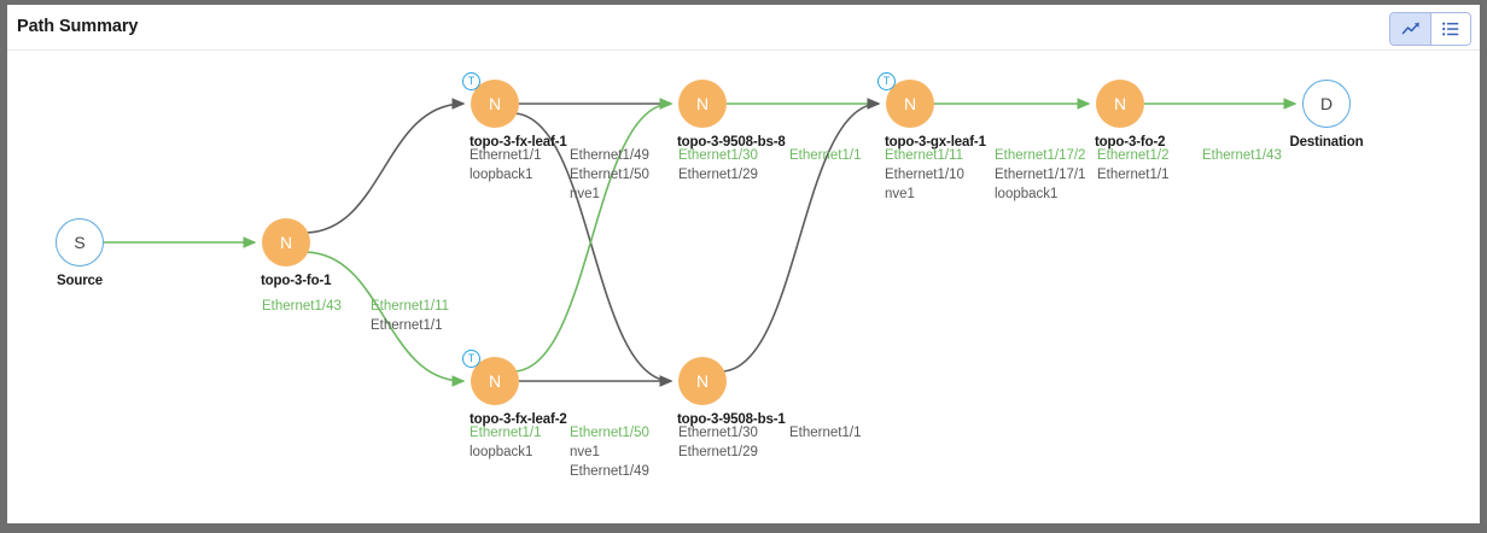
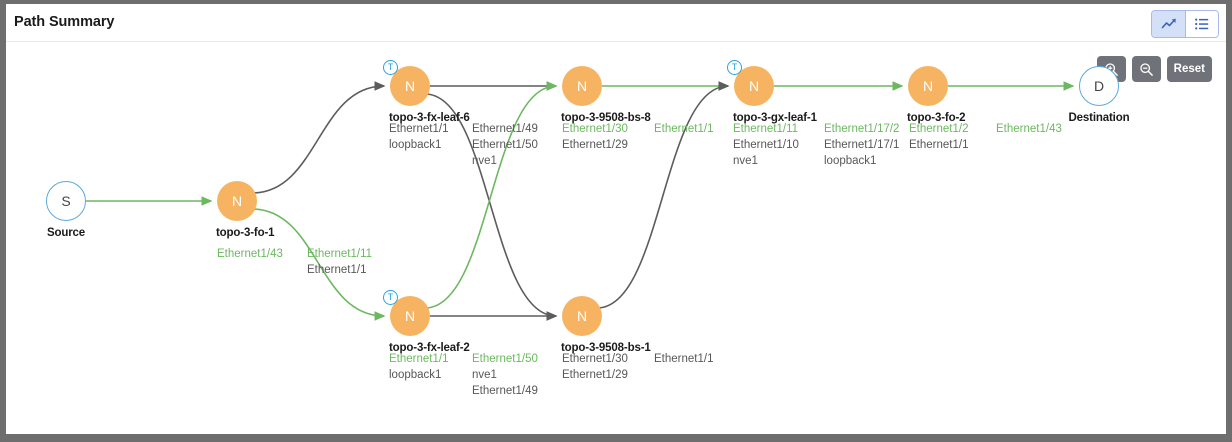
  Path Summary
+ Reset
  S
  Source
  N
  topo-3-fo-1
  N
  T
- topo-3-fx-leaf-1
+ topo-3-fx-leaf-6
  N
  T
  topo-3-fx-leaf-2
  N
  topo-3-9508-bs-8
  N
  topo-3-9508-bs-1
  N
  T
  topo-3-gx-leaf-1
  N
  topo-3-fo-2
  D
  Destination
  Ethernet1/43
  Ethernet1/11
  Ethernet1/1
  Ethernet1/1
  loopback1
  Ethernet1/49
  Ethernet1/50
  nve1
  Ethernet1/30
  Ethernet1/29
  Ethernet1/1
  Ethernet1/11
  Ethernet1/10
  nve1
  Ethernet1/17/2
  Ethernet1/17/1
  loopback1
  Ethernet1/2
  Ethernet1/1
  Ethernet1/43
  Ethernet1/1
  loopback1
  Ethernet1/50
  nve1
  Ethernet1/49
  Ethernet1/30
  Ethernet1/29
  Ethernet1/1
